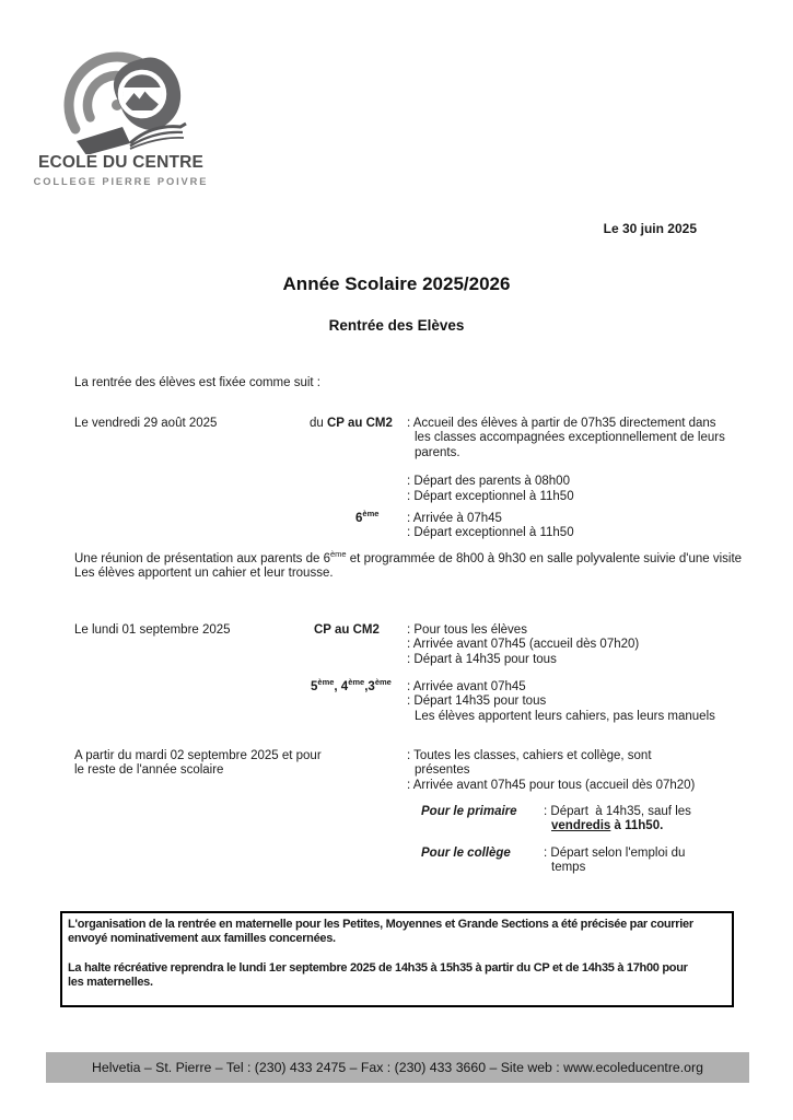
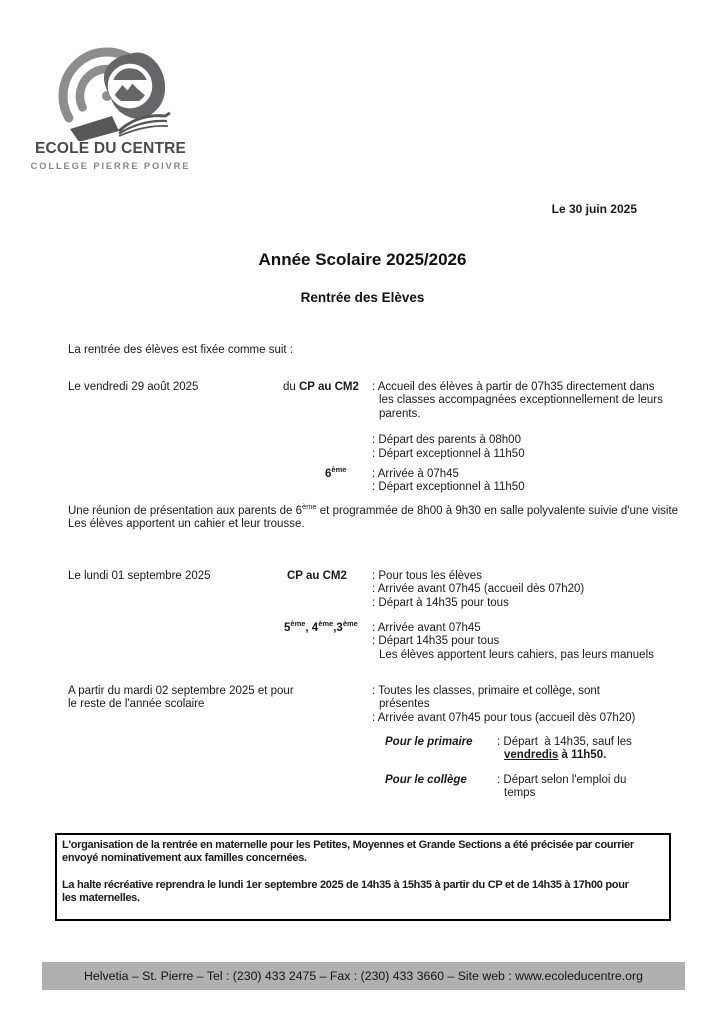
  ECOLE DU CENTRE
  COLLEGE PIERRE POIVRE
  Le 30 juin 2025
  Année Scolaire 2025/2026
  Rentrée des Elèves
  La rentrée des élèves est fixée comme suit :
  Le vendredi 29 août 2025
  du CP au CM2
  : Accueil des élèves à partir de 07h35 directement dans
  les classes accompagnées exceptionnellement de leurs
  parents.
  : Départ des parents à 08h00
  : Départ exceptionnel à 11h50
  6ème
  : Arrivée à 07h45
  : Départ exceptionnel à 11h50
  Une réunion de présentation aux parents de 6ème et programmée de 8h00 à 9h30 en salle polyvalente suivie d'une visite
  Les élèves apportent un cahier et leur trousse.
  Le lundi 01 septembre 2025
  CP au CM2
  : Pour tous les élèves
  : Arrivée avant 07h45 (accueil dès 07h20)
  : Départ à 14h35 pour tous
  5ème, 4ème,3ème
  : Arrivée avant 07h45
  : Départ 14h35 pour tous
  Les élèves apportent leurs cahiers, pas leurs manuels
  A partir du mardi 02 septembre 2025 et pour
  le reste de l'année scolaire
- : Toutes les classes, cahiers et collège, sont
+ : Toutes les classes, primaire et collège, sont
  présentes
  : Arrivée avant 07h45 pour tous (accueil dès 07h20)
  Pour le primaire
  : Départ à 14h35, sauf les
  vendredis à 11h50.
  Pour le collège
  : Départ selon l'emploi du
  temps
  L'organisation de la rentrée en maternelle pour les Petites, Moyennes et Grande Sections a été précisée par courrier
  envoyé nominativement aux familles concernées.
  La halte récréative reprendra le lundi 1er septembre 2025 de 14h35 à 15h35 à partir du CP et de 14h35 à 17h00 pour
  les maternelles.
  Helvetia – St. Pierre – Tel : (230) 433 2475 – Fax : (230) 433 3660 – Site web : www.ecoleducentre.org
